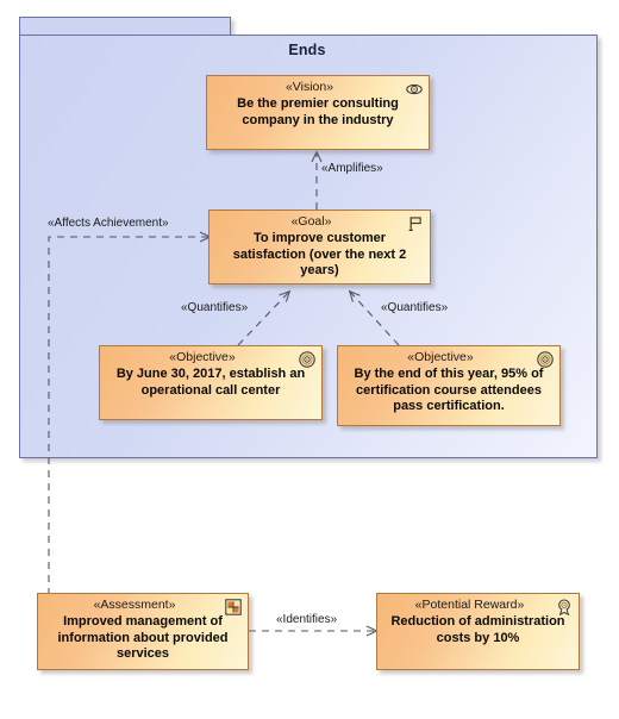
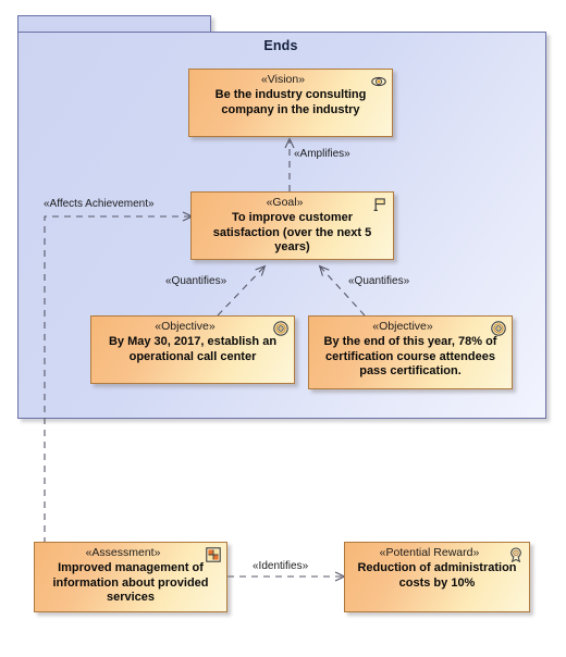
  Ends
  «Amplifies»
  «Affects Achievement»
  «Quantifies»
  «Quantifies»
  «Identifies»
  «Vision»
- Be the premier consulting company in the industry
+ Be the industry consulting company in the industry
  «Goal»
- To improve customer satisfaction (over the next 2 years)
+ To improve customer satisfaction (over the next 5 years)
  «Objective»
- By June 30, 2017, establish an operational call center
+ By May 30, 2017, establish an operational call center
  «Objective»
- By the end of this year, 95% of certification course attendees pass certification.
+ By the end of this year, 78% of certification course attendees pass certification.
  «Assessment»
  Improved management of information about provided services
  «Potential Reward»
  Reduction of administration costs by 10%
